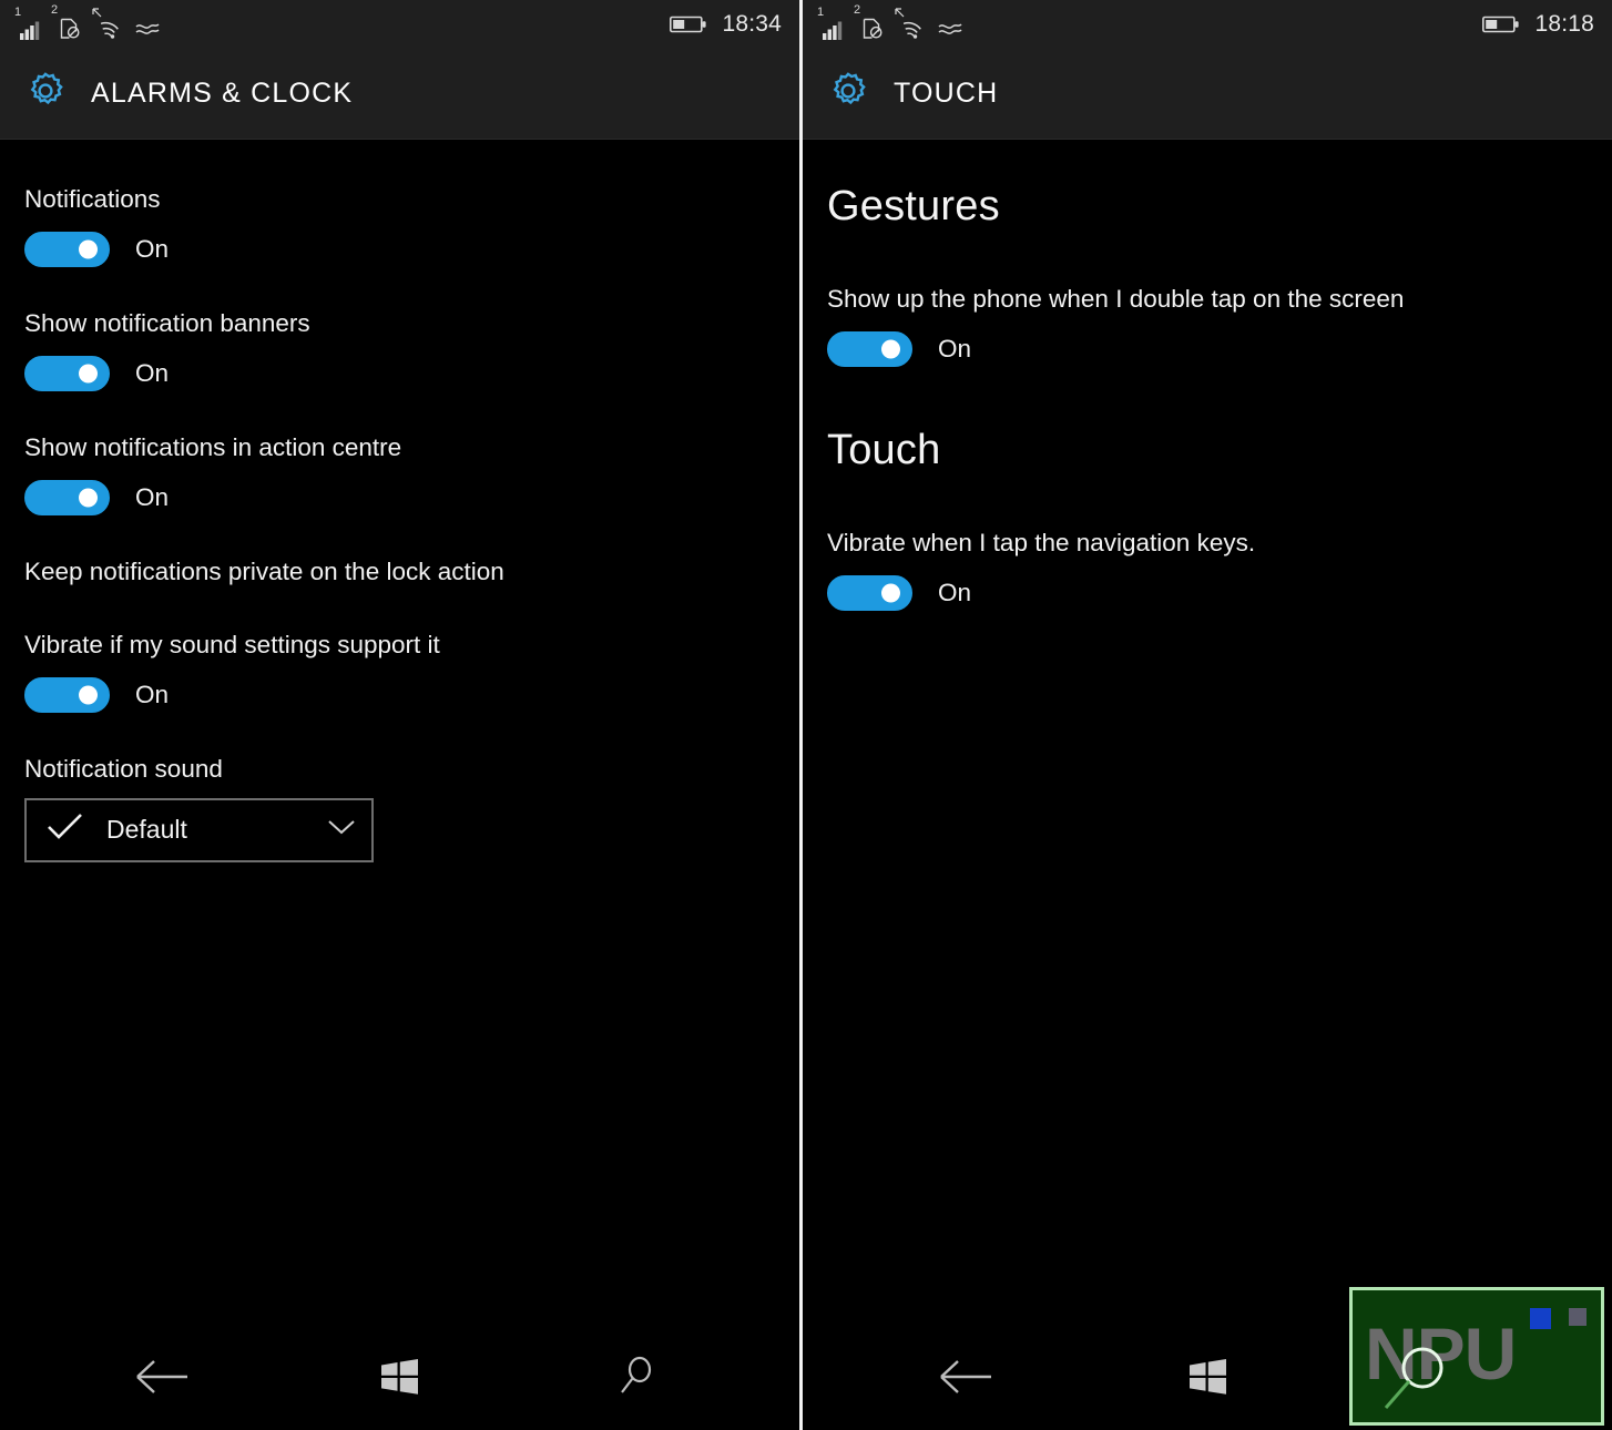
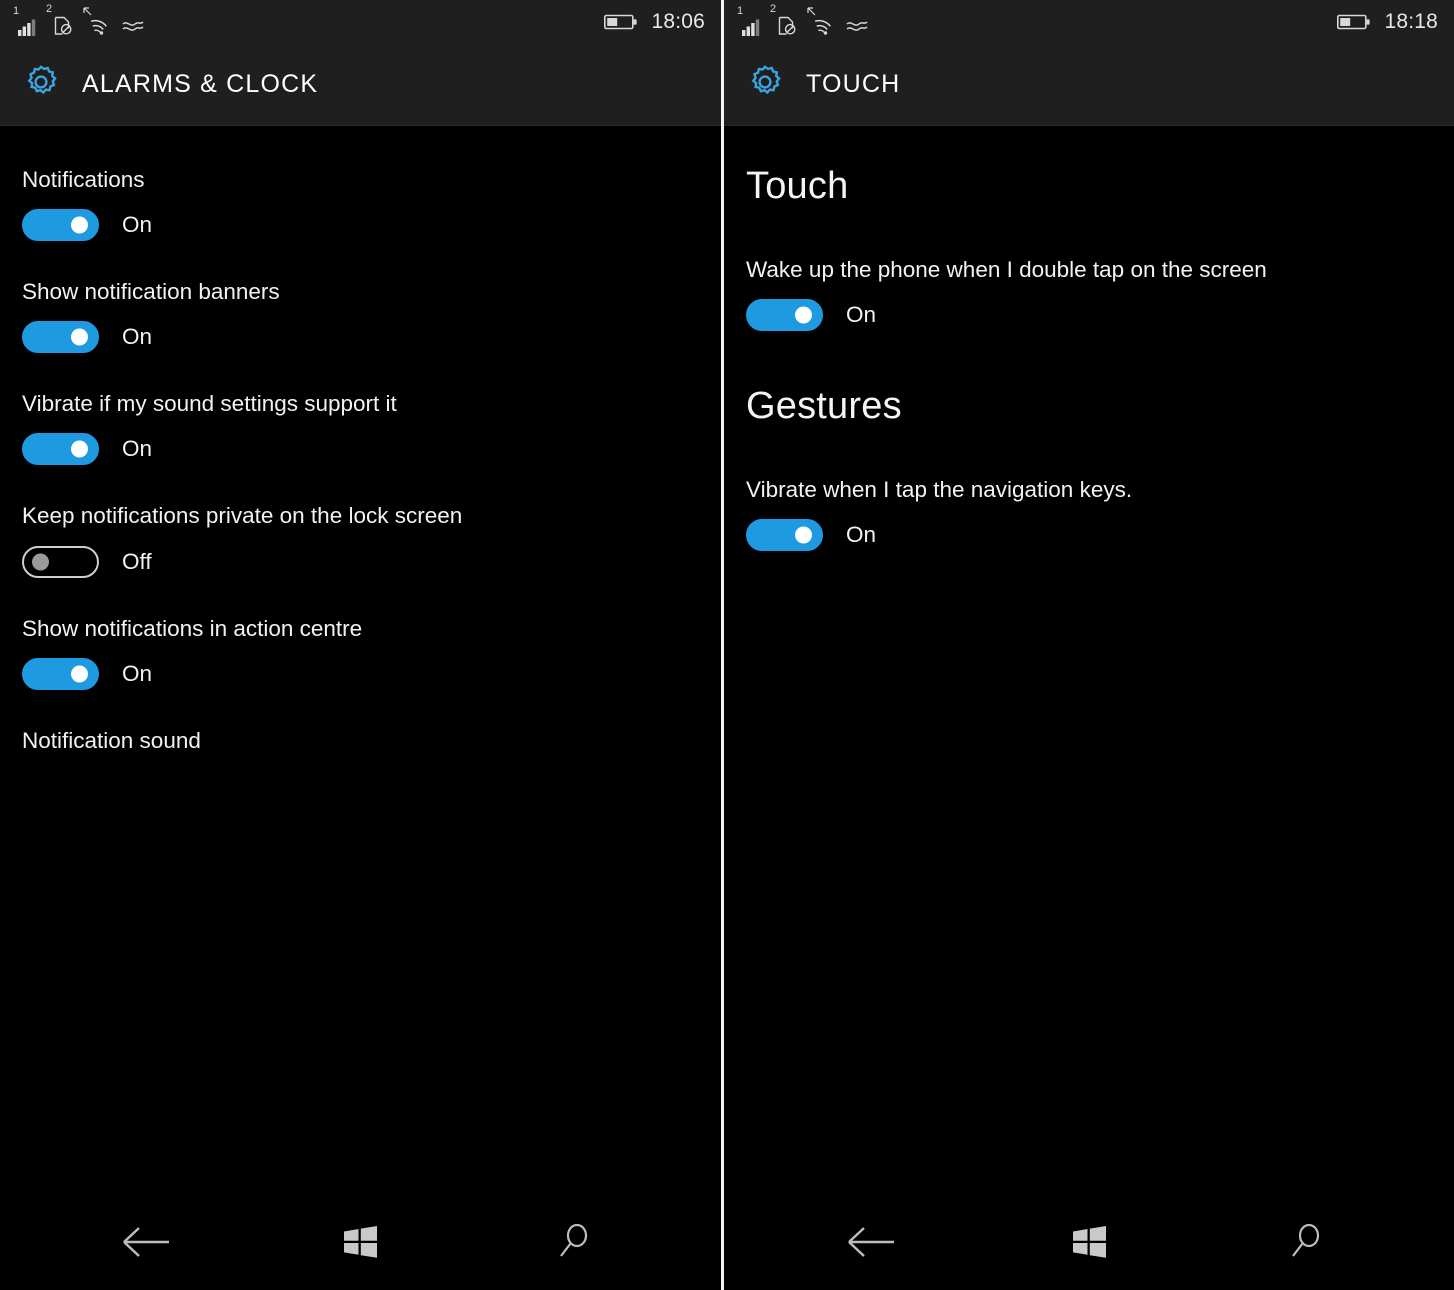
  1
  2
- 18:34
+ 18:06
  ALARMS & CLOCK
  Notifications
  On
  Show notification banners
  On
- Show notifications in action centre
+ Vibrate if my sound settings support it
  On
- Keep notifications private on the lock action
+ Keep notifications private on the lock screen
+ Off
- Vibrate if my sound settings support it
+ Show notifications in action centre
  On
  Notification sound
- Default
  1
  2
  18:18
  TOUCH
- Gestures
+ Touch
- Show up the phone when I double tap on the screen
+ Wake up the phone when I double tap on the screen
  On
- Touch
+ Gestures
  Vibrate when I tap the navigation keys.
  On
- NPU
